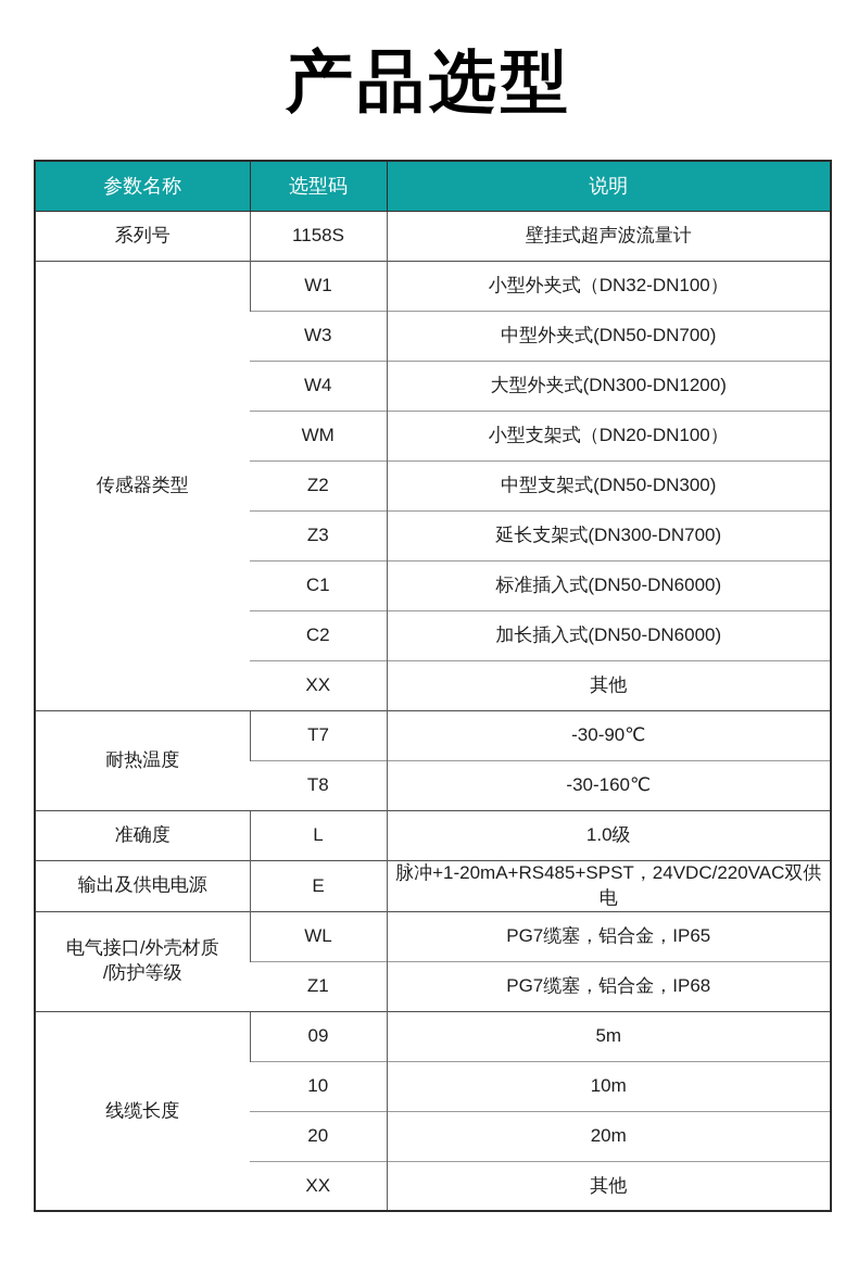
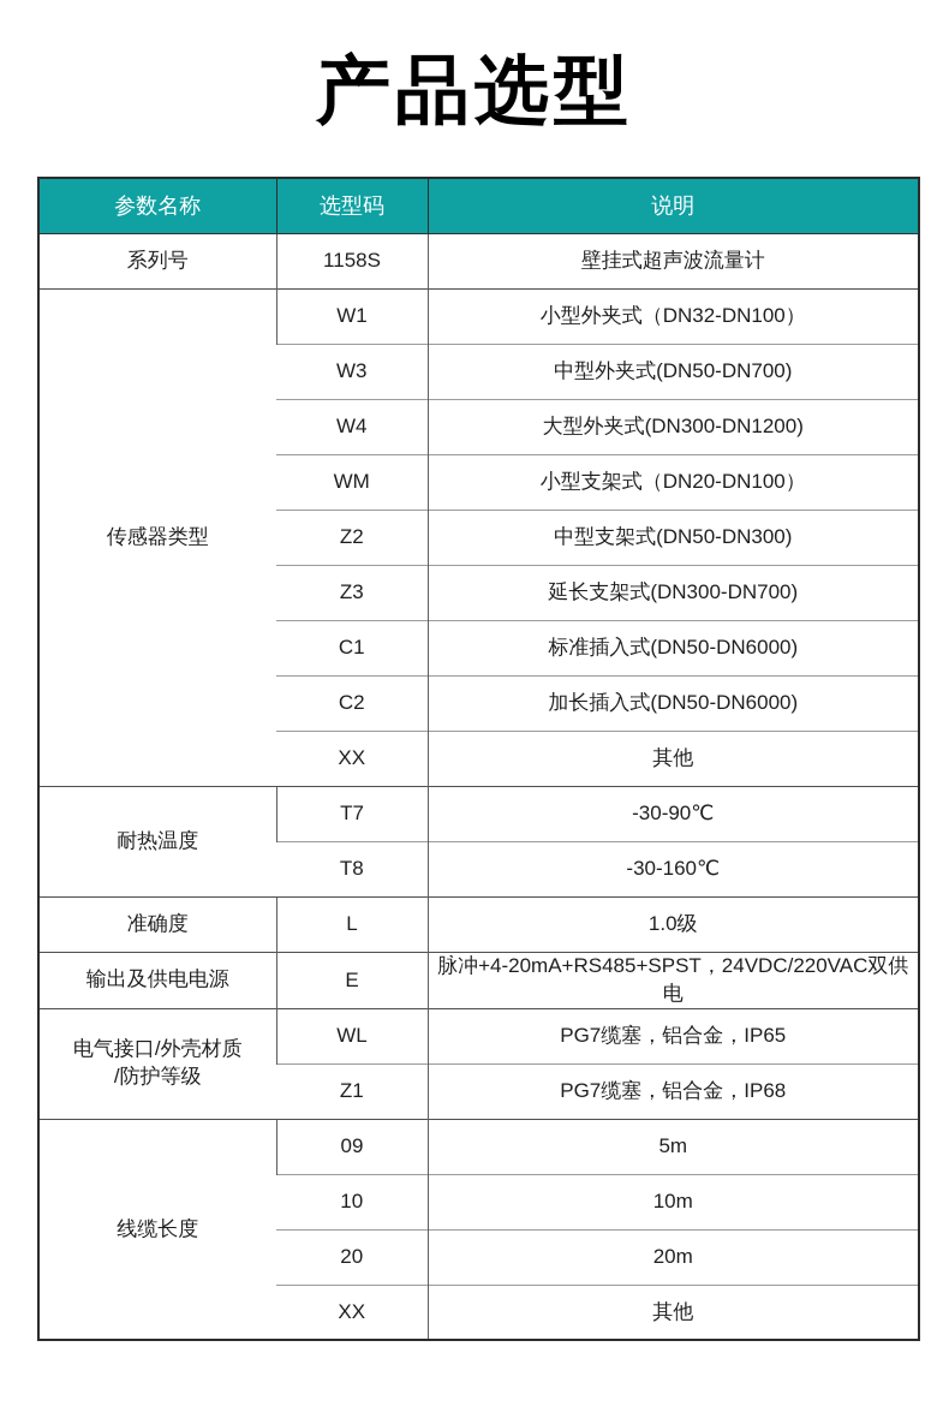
  产品选型
  参数名称	选型码	说明
  系列号	1158S	壁挂式超声波流量计
  传感器类型	W1	小型外夹式（DN32-DN100）
  W3	中型外夹式(DN50-DN700)
  W4	大型外夹式(DN300-DN1200)
  WM	小型支架式（DN20-DN100）
  Z2	中型支架式(DN50-DN300)
  Z3	延长支架式(DN300-DN700)
  C1	标准插入式(DN50-DN6000)
  C2	加长插入式(DN50-DN6000)
  XX	其他
  耐热温度	T7	-30-90℃
  T8	-30-160℃
  准确度	L	1.0级
- 输出及供电电源	E	脉冲+1-20mA+RS485+SPST，24VDC/220VAC双供电
+ 输出及供电电源	E	脉冲+4-20mA+RS485+SPST，24VDC/220VAC双供电
  电气接口/外壳材质 /防护等级	WL	PG7缆塞，铝合金，IP65
  Z1	PG7缆塞，铝合金，IP68
  线缆长度	09	5m
  10	10m
  20	20m
  XX	其他
